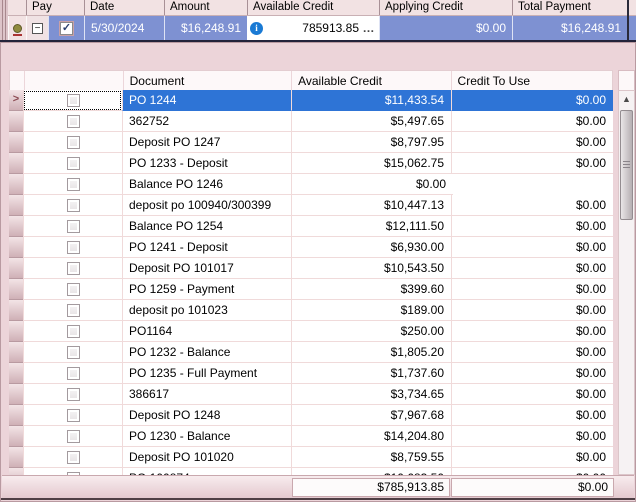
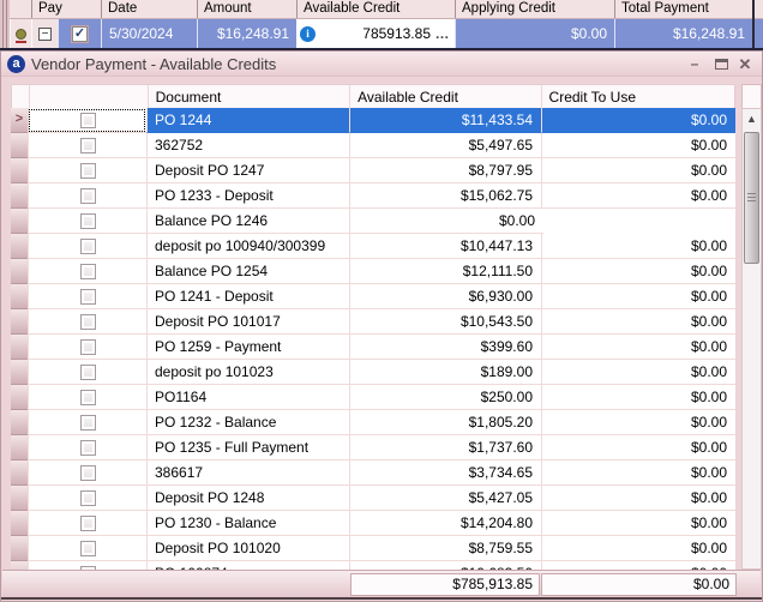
  Pay
  Date
  Amount
  Available Credit
  Applying Credit
  Total Payment
  −
  ✓
  5/30/2024
  $16,248.91
  i
  785913.85
  …
  $0.00
  $16,248.91
+ a
+ Vendor Payment - Available Credits
+ –
+ ✕
  Document
  Available Credit
  Credit To Use
  >
  PO 1244
  $11,433.54
  $0.00
  362752
  $5,497.65
  $0.00
  Deposit PO 1247
  $8,797.95
  $0.00
  PO 1233 - Deposit
  $15,062.75
  $0.00
  Balance PO 1246
  $0.00
  deposit po 100940/300399
  $10,447.13
  $0.00
  Balance PO 1254
  $12,111.50
  $0.00
  PO 1241 - Deposit
  $6,930.00
  $0.00
  Deposit PO 101017
  $10,543.50
  $0.00
  PO 1259 - Payment
  $399.60
  $0.00
  deposit po 101023
  $189.00
  $0.00
  PO1164
  $250.00
  $0.00
  PO 1232 - Balance
  $1,805.20
  $0.00
  PO 1235 - Full Payment
  $1,737.60
  $0.00
  386617
  $3,734.65
  $0.00
  Deposit PO 1248
- $7,967.68
+ $5,427.05
  $0.00
  PO 1230 - Balance
  $14,204.80
  $0.00
  Deposit PO 101020
  $8,759.55
  $0.00
  ▲
  $785,913.85
  $0.00
